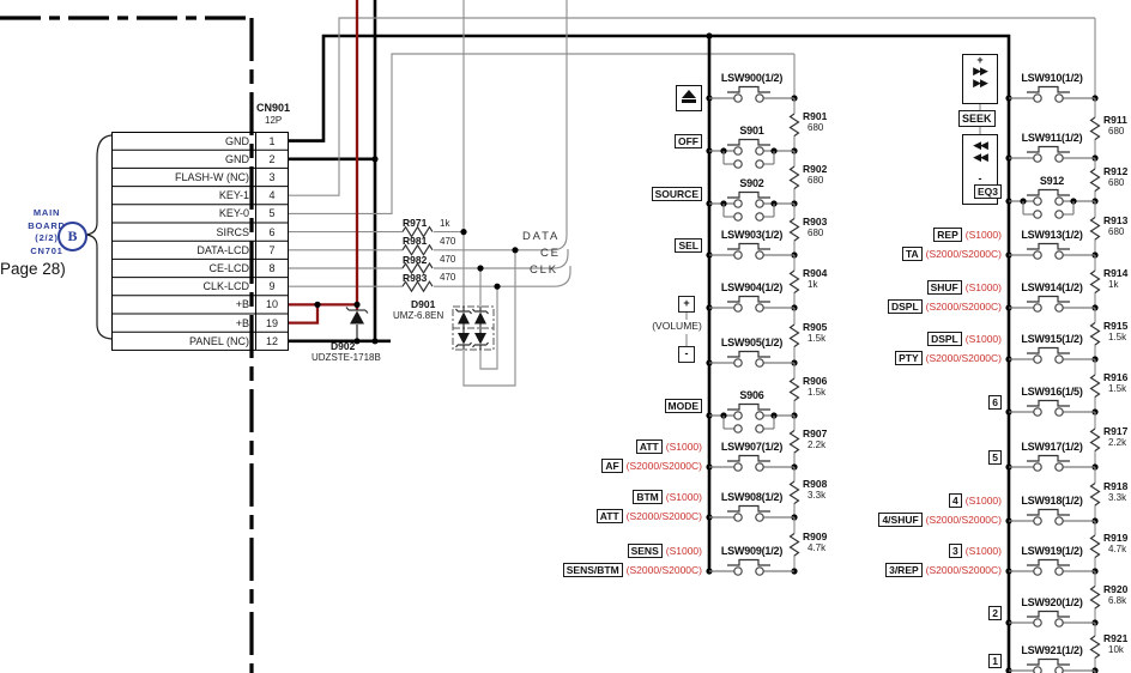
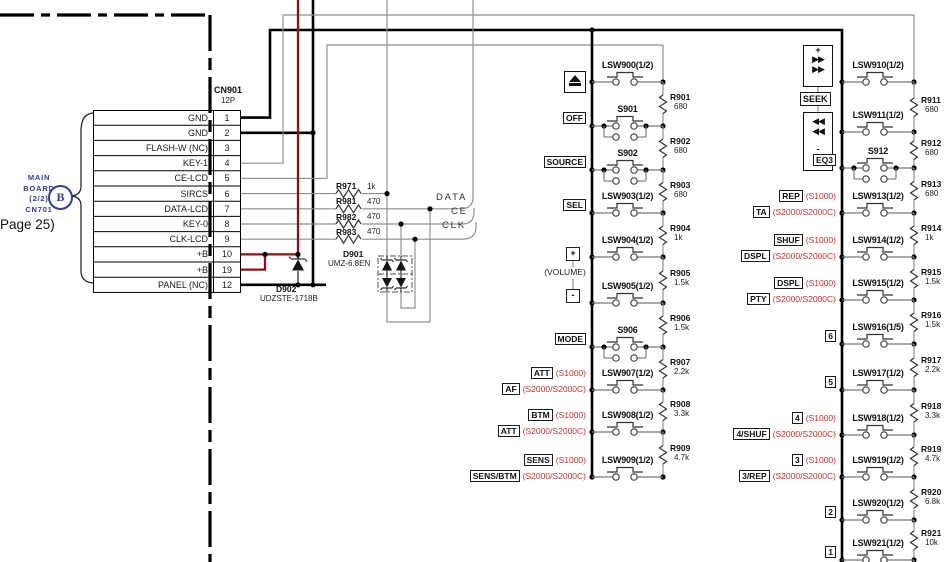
  CN901
  12P
  MAIN
  BOAR
  (2/2
  CN701
  B
- Page 28)
+ Page 25)
  DATA
  CE
  CLK
  D901
  UMZ-6.8EN
  D902
  UDZSTE-1718B
  +
  (VOLUME)
  -
  +
  ▶▶
  ▶▶
  SEEK
  ◀◀
  ◀◀
  -
  GND
  1
  GND
  2
  FLASH-W (NC)
  3
  KEY-1
  4
- KEY-0
+ CE-LCD
  5
  SIRCS
  6
  DATA-LCD
  7
- CE-LCD
+ KEY-0
  8
  CLK-LCD
  9
  +B
  10
  +B
  19
  PANEL (NC)
  12
  R971
  1k
  R981
  470
  R982
  470
  R983
  470
  LSW900(1/2)
  R901
  680
  S901
  R902
  680
  OFF
  S902
  R903
  680
  SOURCE
  LSW903(1/2)
  R904
  1k
  SEL
  LSW904(1/2)
  R905
  1.5k
  LSW905(1/2)
  R906
  1.5k
  S906
  R907
  2.2k
  MODE
  LSW907(1/2)
  R908
  3.3k
  ATT (S1000)
  AF (S2000/S2000C)
  LSW908(1/2)
  R909
  4.7k
  BTM (S1000)
  ATT (S2000/S2000C)
  LSW909(1/2)
  SENS (S1000)
  SENS/BTM (S2000/S2000C)
  LSW910(1/2)
  R911
  680
  LSW911(1/2)
  R912
  680
  S912
  R913
  680
  EQ3
  LSW913(1/2)
  R914
  1k
  REP (S1000)
  TA (S2000/S2000C)
  LSW914(1/2)
  R915
  1.5k
  SHUF (S1000)
  DSPL (S2000/S2000C)
  LSW915(1/2)
  R916
  1.5k
  DSPL (S1000)
  PTY (S2000/S2000C)
  LSW916(1/5)
  R917
  2.2k
  6
  LSW917(1/2)
  R918
  3.3k
  5
  LSW918(1/2)
  R919
  4.7k
  4 (S1000)
  4/SHUF (S2000/S2000C)
  LSW919(1/2)
  R920
  6.8k
  3 (S1000)
  3/REP (S2000/S2000C)
  LSW920(1/2)
  R921
  10k
  2
  LSW921(1/2)
  1
